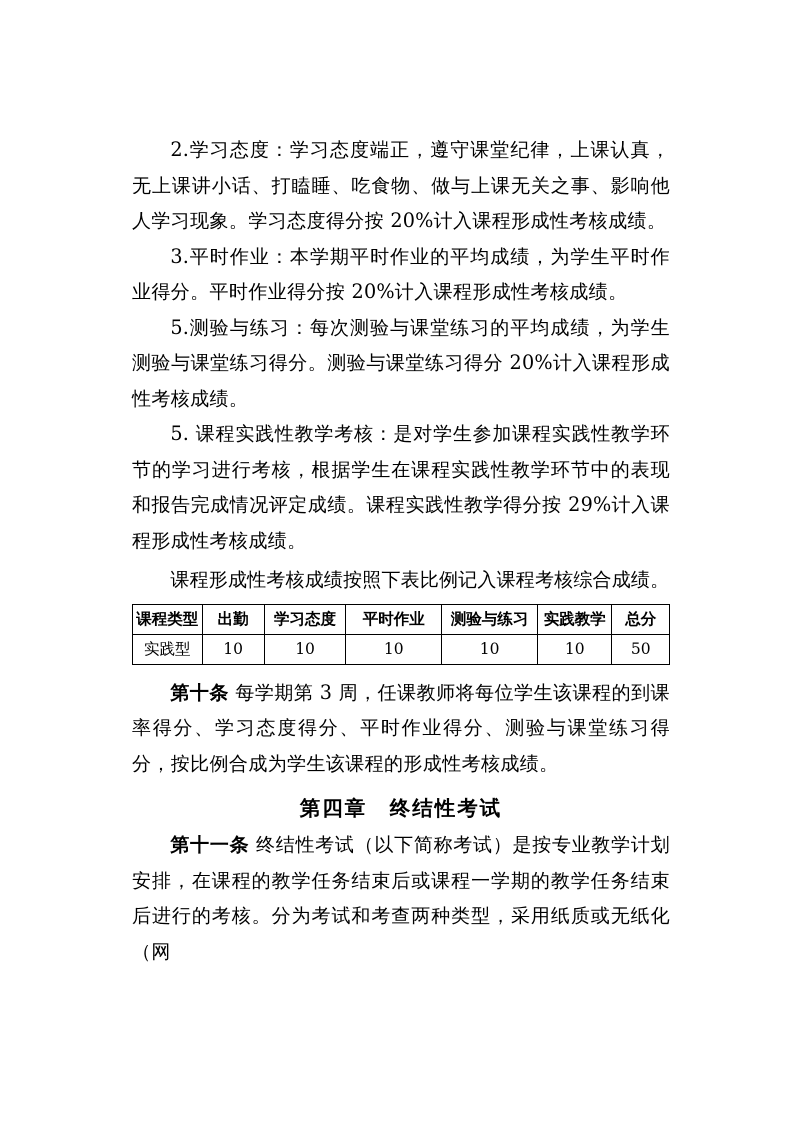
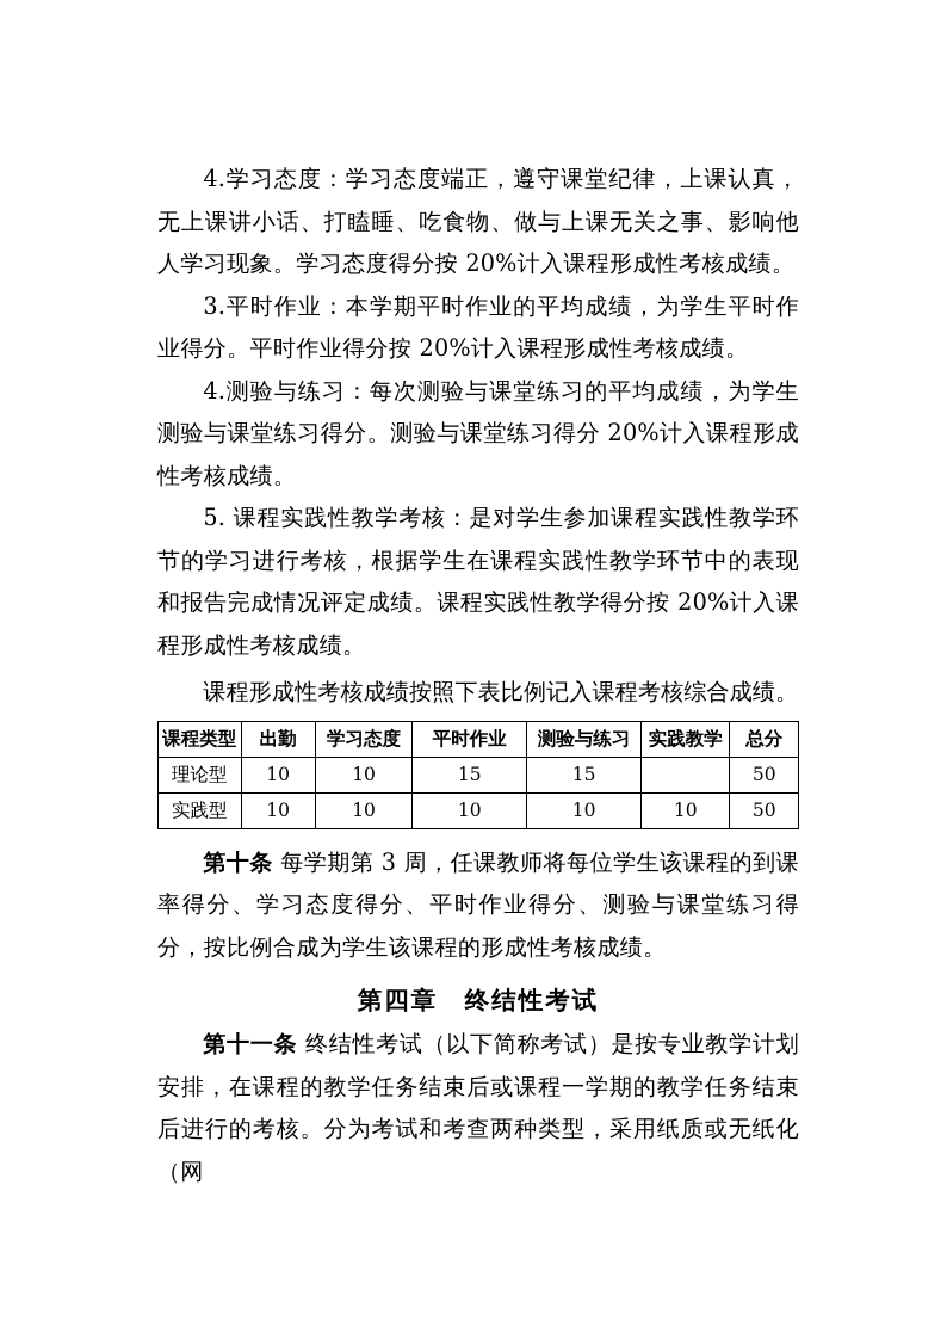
- 2.学习态度：学习态度端正，遵守课堂纪律，上课认真，无上课讲小话、打瞌睡、吃食物、做与上课无关之事、影响他人学习现象。学习态度得分按 20%计入课程形成性考核成绩。
+ 4.学习态度：学习态度端正，遵守课堂纪律，上课认真，无上课讲小话、打瞌睡、吃食物、做与上课无关之事、影响他人学习现象。学习态度得分按 20%计入课程形成性考核成绩。
  3.平时作业：本学期平时作业的平均成绩，为学生平时作业得分。平时作业得分按 20%计入课程形成性考核成绩。
- 5.测验与练习：每次测验与课堂练习的平均成绩，为学生测验与课堂练习得分。测验与课堂练习得分 20%计入课程形成性考核成绩。
+ 4.测验与练习：每次测验与课堂练习的平均成绩，为学生测验与课堂练习得分。测验与课堂练习得分 20%计入课程形成性考核成绩。
- 5. 课程实践性教学考核：是对学生参加课程实践性教学环节的学习进行考核，根据学生在课程实践性教学环节中的表现和报告完成情况评定成绩。课程实践性教学得分按 29%计入课程形成性考核成绩。
+ 5. 课程实践性教学考核：是对学生参加课程实践性教学环节的学习进行考核，根据学生在课程实践性教学环节中的表现和报告完成情况评定成绩。课程实践性教学得分按 20%计入课程形成性考核成绩。
  课程形成性考核成绩按照下表比例记入课程考核综合成绩。
  课程类型	出勤	学习态度	平时作业	测验与练习	实践教学	总分
+ 理论型	10	10	15	15		50
  实践型	10	10	10	10	10	50
  第十条 每学期第 3 周，任课教师将每位学生该课程的到课率得分、学习态度得分、平时作业得分、测验与课堂练习得分，按比例合成为学生该课程的形成性考核成绩。
  第四章 终结性考试
  第十一条 终结性考试（以下简称考试）是按专业教学计划安排，在课程的教学任务结束后或课程一学期的教学任务结束后进行的考核。分为考试和考查两种类型，采用纸质或无纸化（网
